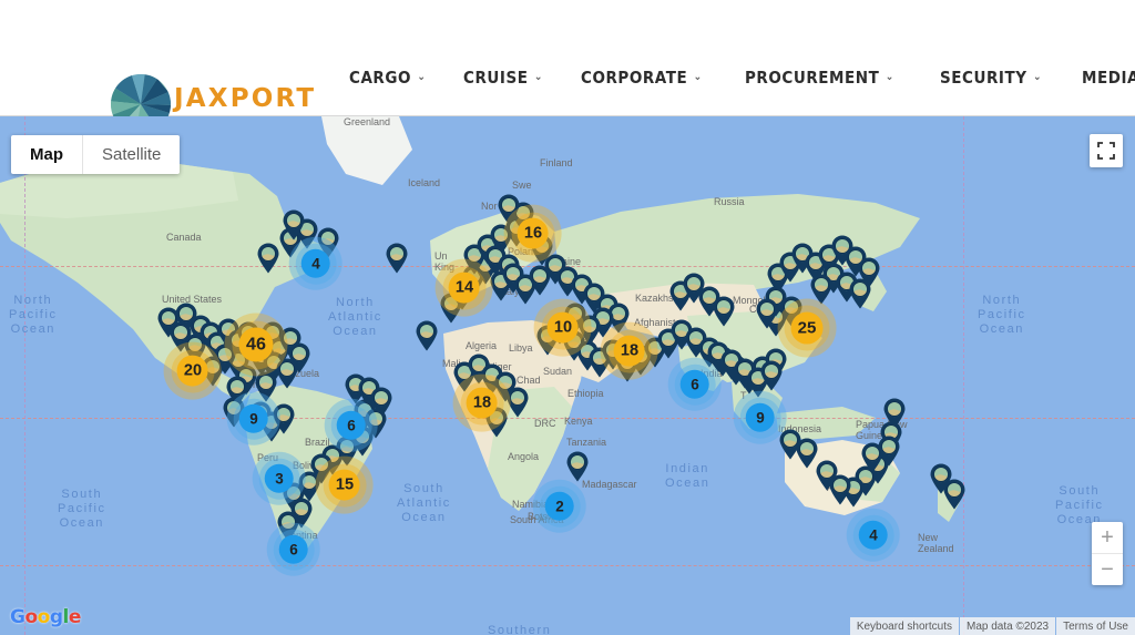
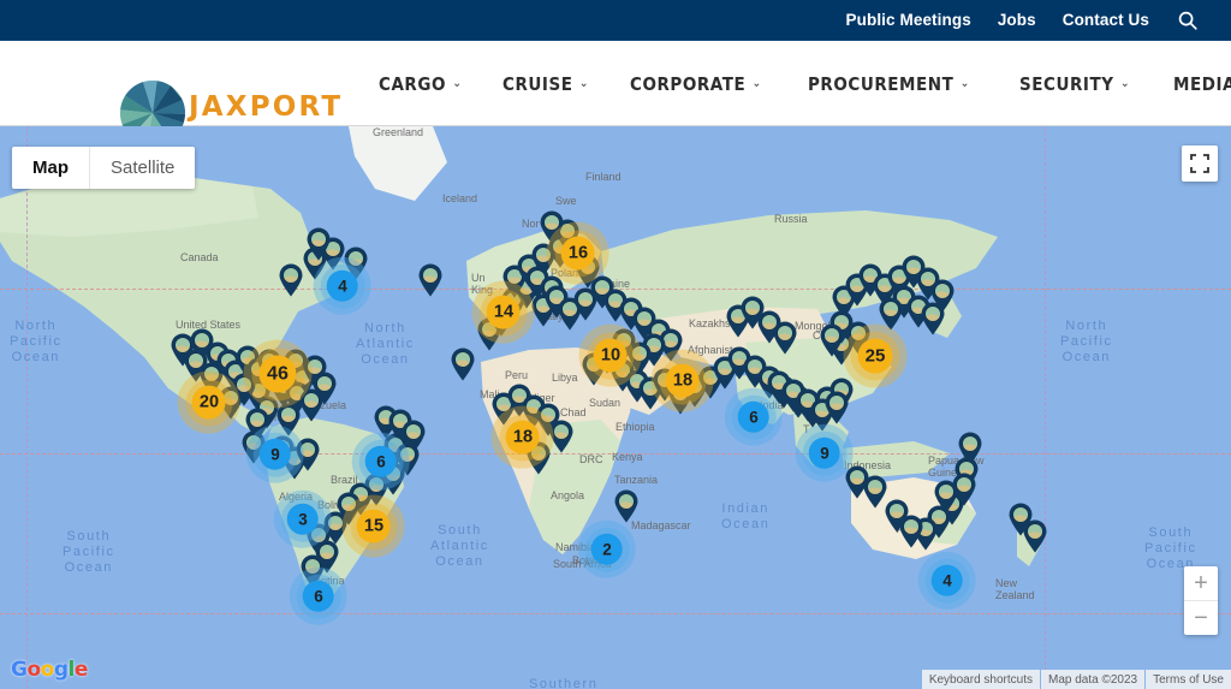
+ Public Meetings
+ Jobs
+ Contact Us
  JAXPORT
  CARGO
  ⌄
  CRUISE
  ⌄
  CORPORATE
  ⌄
  PROCUREMENT
  ⌄
  SECURITY
  ⌄
  MEDIA
  Greenland
  Iceland
  Finland
  Swe
  Nor
  Russia
  Canada
  United States
  Un
  King
  Polan
  Kazakhs
- Algeria
+ Peru
  Libya
  Mal
  Chad
  Sudan
  Afghanist
  ndia
  Ethiopia
  Kenya
  DRC
  Tanzania
  Angola
  Namibi
  South Afri
  Madagascar
  Brazil
- Peru
+ Algeria
  Indonesia
  Papuaw
  Guine
  New
  Zealand
  T
  North
  Pacific
  Ocean
  North
  Atlantic
  Ocean
  North
  Pacific
  Ocean
  South
  Pacific
  Ocean
  South
  Atlantic
  Ocean
  Indian
  Ocean
  South
  Pacific
  Ocean
  Southern
  4
  46
  20
  9
  6
  3
  15
  6
  16
  14
  10
  18
  18
  2
  25
  6
  9
  4
  Map
  Satellite
  +
  −
  Google
  Keyboard shortcuts
  Map data ©2023
  Terms of Use
